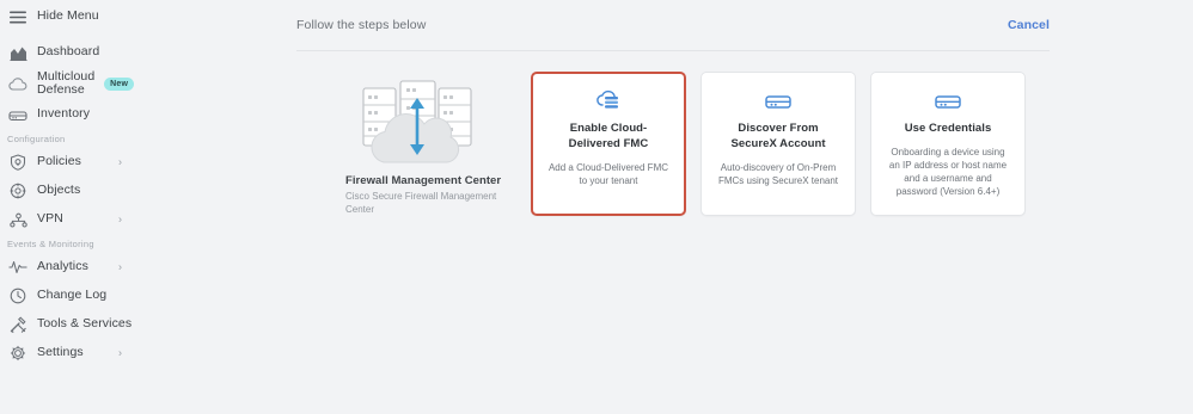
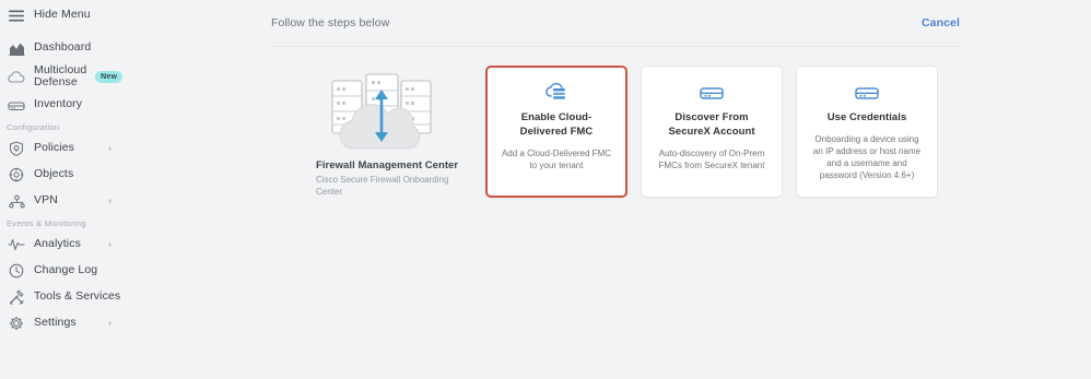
  Hide Menu
  Dashboard
  Multicloud
  Defense
  Inventory
  Configuration
  Policies
  ›
  Objects
  VPN
  ›
  Events & Monitoring
  Analytics
  ›
  Change Log
  Tools & Services
  ›
  Settings
  ›
  Follow the steps below
  Cancel
  Firewall Management Center
- Cisco Secure Firewall Management Center
+ Cisco Secure Firewall Onboarding Center
  Enable Cloud-Delivered FMC
  Add a Cloud-Delivered FMC to your tenant
  Discover From SecureX Account
- Auto-discovery of On-Prem FMCs using SecureX tenant
+ Auto-discovery of On-Prem FMCs from SecureX tenant
  Use Credentials
- Onboarding a device using an IP address or host name and a username and password (Version 6.4+)
+ Onboarding a device using an IP address or host name and a username and password (Version 4.6+)
